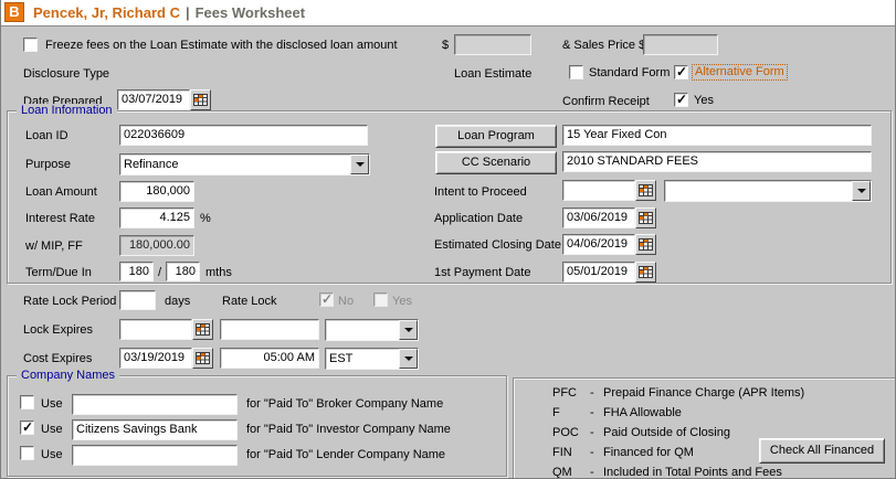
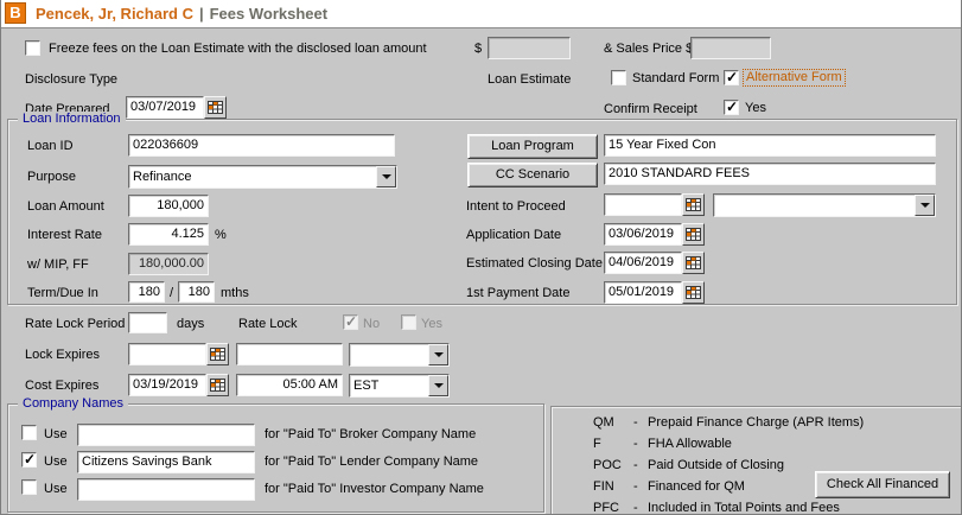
  B
  Pencek, Jr, Richard C | Fees Worksheet
  Freeze fees on the Loan Estimate with the disclosed loan amount
  $
  & Sales Price
  Disclosure Type
  Loan Estimate
  Standard Form
  Alternative Form
  Date Prepared
  03/07/2019
  Confirm Receipt
  Yes
  Loan Information
  Loan ID
  022036609
  Purpose
  Refinance
  Loan Amount
  180,000
  Interest Rate
  4.125
  %
  w/ MIP, FF
  180,000.00
  Term/Due In
  180
  /
  180
  mths
  Loan Program
  15 Year Fixed Con
  CC Scenario
  2010 STANDARD FEES
  Intent to Proceed
  Application Date
  03/06/2019
  Estimated Closing Date
  04/06/2019
  1st Payment Date
  05/01/2019
  Rate Lock Period
  days
  Rate Lock
  No
  Yes
  Lock Expires
  Cost Expires
  03/19/2019
  05:00 AM
  EST
  Company Names
  Use
  for "Paid To" Broker Company Name
  Use
  Citizens Savings Bank
- for "Paid To" Investor Company Name
+ for "Paid To" Lender Company Name
  Use
- for "Paid To" Lender Company Name
+ for "Paid To" Investor Company Name
- PFC
+ QM
  -
  Prepaid Finance Charge (APR Items)
  F
  -
  FHA Allowable
  POC
  -
  Paid Outside of Closing
  FIN
  -
  Financed for QM
- QM
+ PFC
  -
  Included in Total Points and Fees
  Check All Financed
